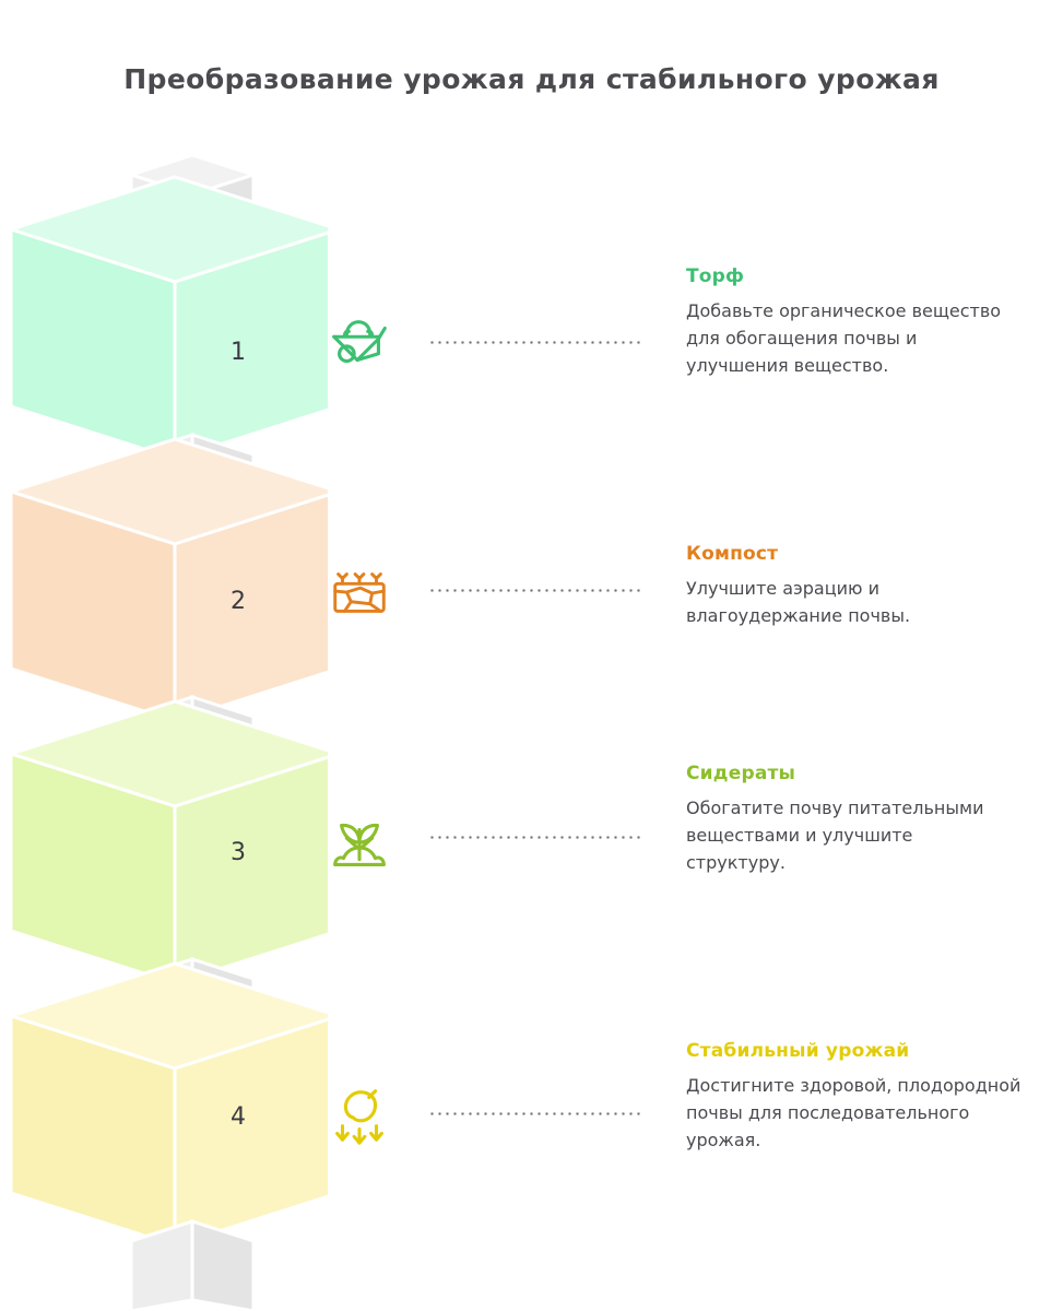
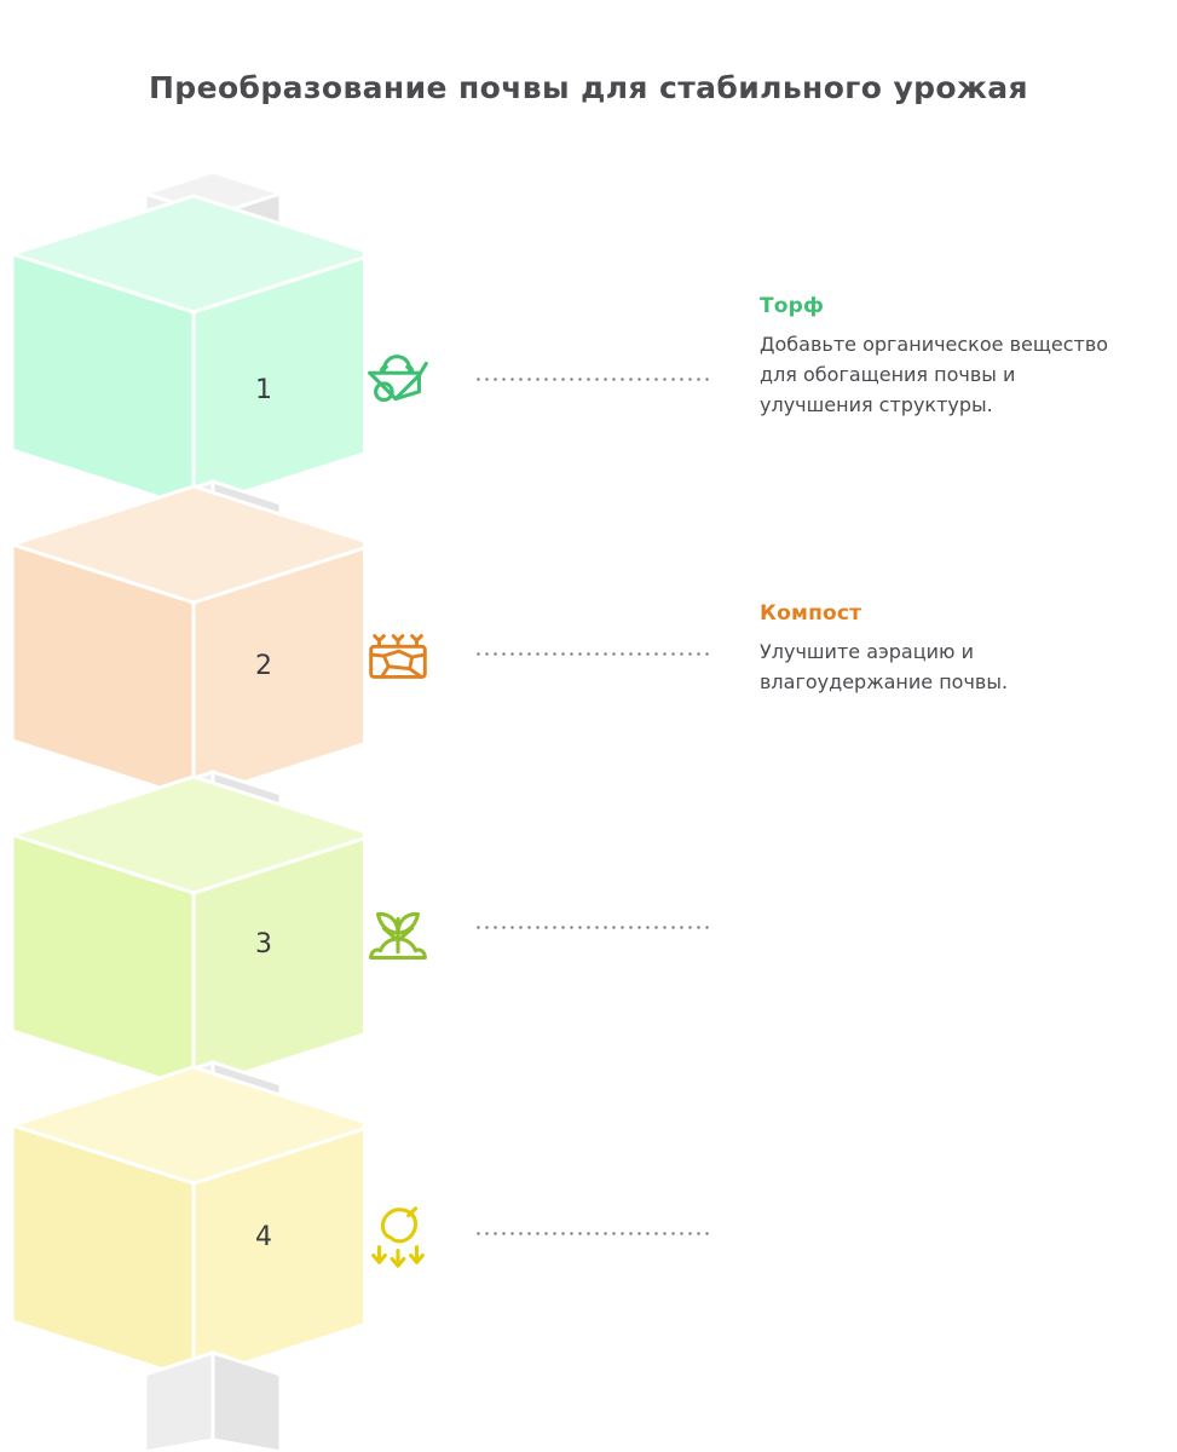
- Преобразование урожая для стабильного урожая
+ Преобразование почвы для стабильного урожая
  1
  2
  3
  4
  Торф
- Добавьте органическое вещество для обогащения почвы и улучшения вещество.
+ Добавьте органическое вещество для обогащения почвы и улучшения структуры.
  Компост
  Улучшите аэрацию и влагоудержание почвы.
- Сидераты
- Обогатите почву питательными веществами и улучшите структуру.
- Стабильный урожай
- Достигните здоровой, плодородной почвы для последовательного урожая.
